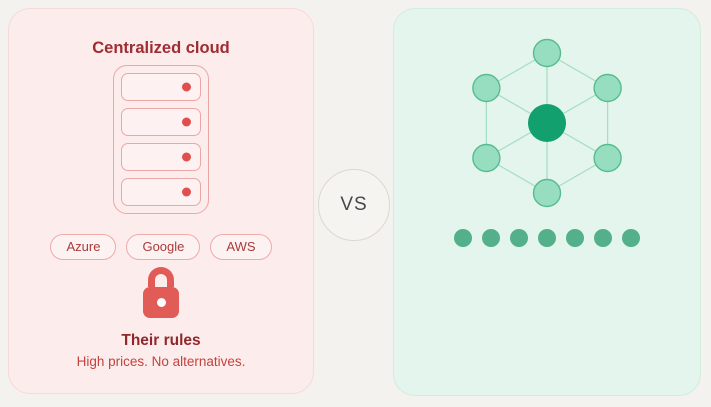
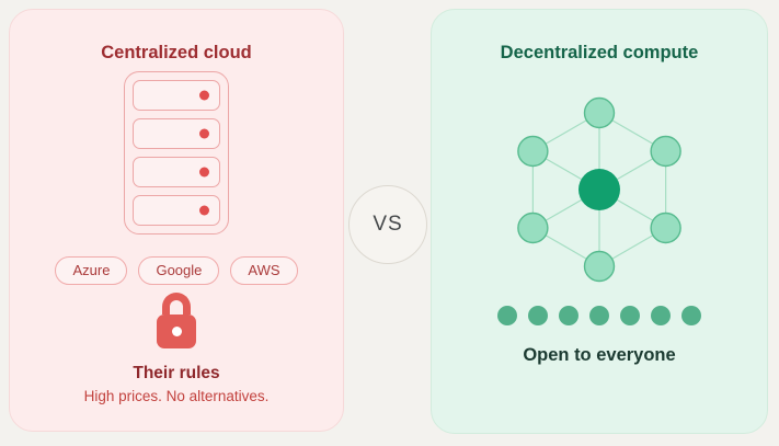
  Centralized cloud
  Azure
  Google
  AWS
  Their rules
  High prices. No alternatives.
+ Decentralized compute
+ Open to everyone
  VS
